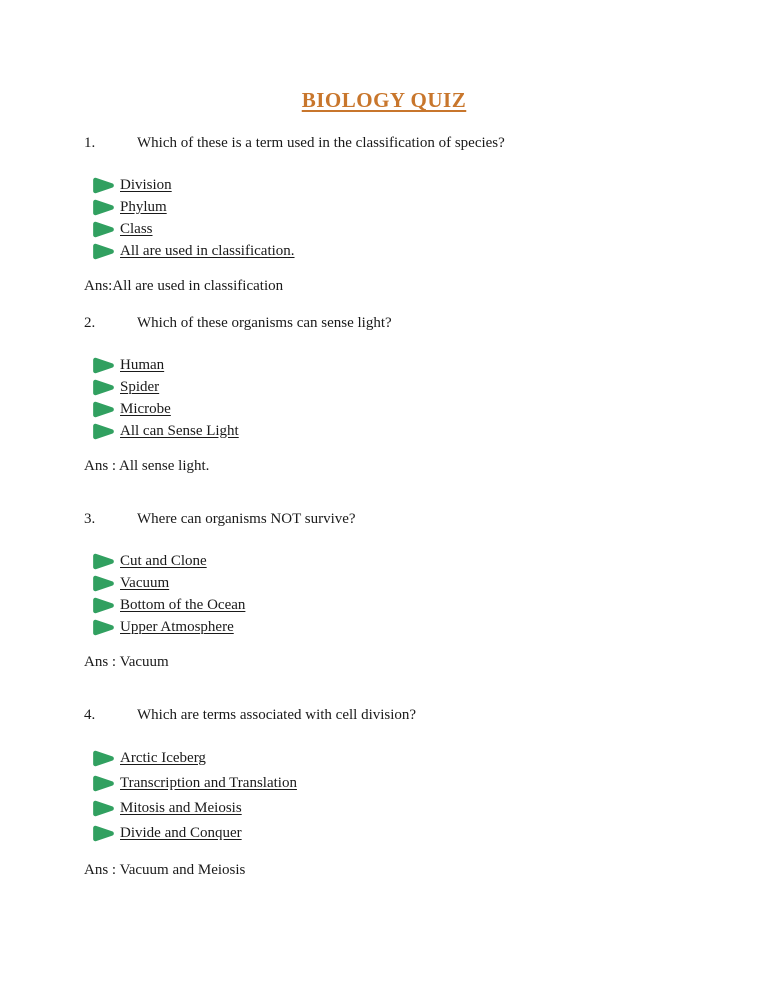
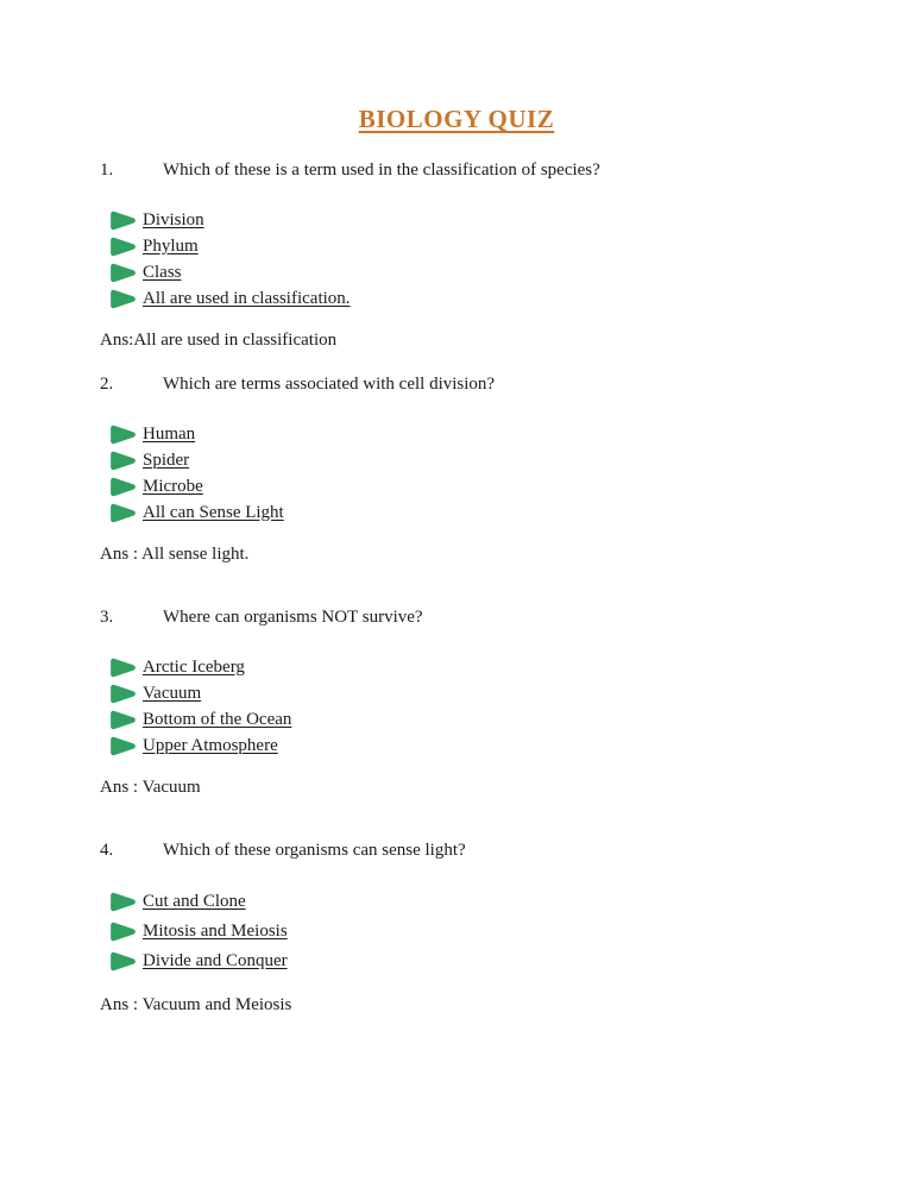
  BIOLOGY QUIZ
  1.
  Which of these is a term used in the classification of species?
  Division
  Phylum
  Class
  All are used in classification.
  Ans:All are used in classification
  2.
- Which of these organisms can sense light?
+ Which are terms associated with cell division?
  Human
  Spider
  Microbe
  All can Sense Light
  Ans : All sense light.
  3.
  Where can organisms NOT survive?
- Cut and Clone
+ Arctic Iceberg
  Vacuum
  Bottom of the Ocean
  Upper Atmosphere
  Ans : Vacuum
  4.
- Which are terms associated with cell division?
+ Which of these organisms can sense light?
- Arctic Iceberg
+ Cut and Clone
- Transcription and Translation
  Mitosis and Meiosis
  Divide and Conquer
  Ans : Vacuum and Meiosis
